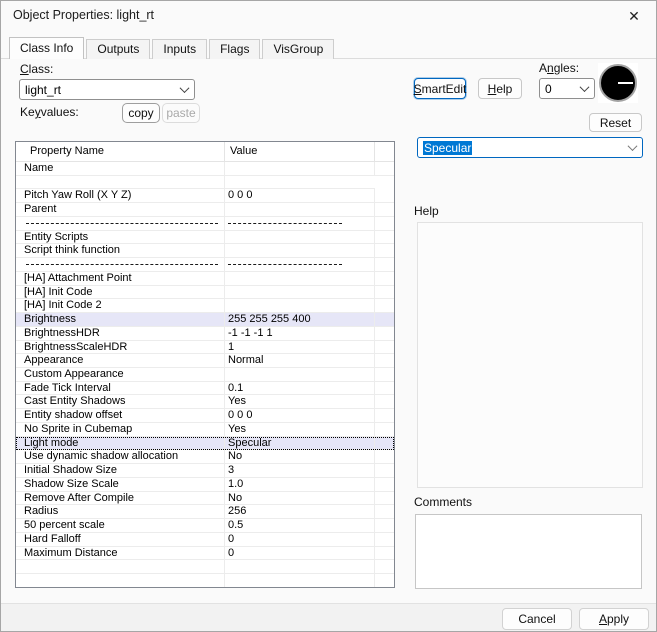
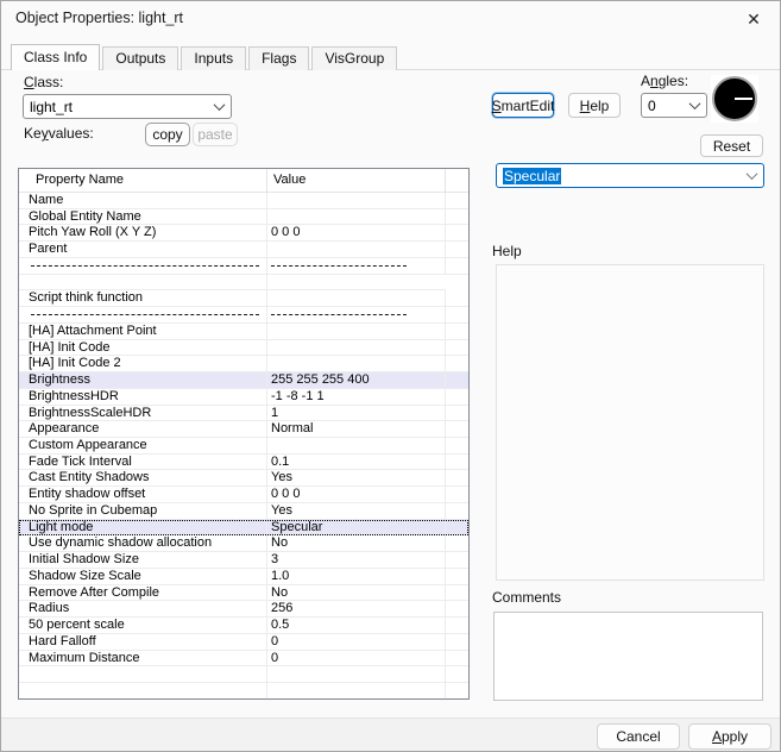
  Object Properties: light_rt
  ✕
  Class Info
  Outputs
  Inputs
  Flags
  VisGroup
  Class:
  light_rt
  Keyvalues:
  copy
  paste
  S
  martEdit
  H
  elp
  Angles:
  0
  Reset
  Specular
  Property Name
  Value
  Name
+ Global Entity Name
  Pitch Yaw Roll (X Y Z)
  0 0 0
  Parent
- Entity Scripts
  Script think function
  [HA] Attachment Point
  [HA] Init Code
  [HA] Init Code 2
  Brightness
  255 255 255 400
  BrightnessHDR
- -1 -1 -1 1
+ -1 -8 -1 1
  BrightnessScaleHDR
  1
  Appearance
  Normal
  Custom Appearance
  Fade Tick Interval
  0.1
  Cast Entity Shadows
  Yes
  Entity shadow offset
  0 0 0
  No Sprite in Cubemap
  Yes
  Light mode
  Specular
  Use dynamic shadow allocation
  No
  Initial Shadow Size
  3
  Shadow Size Scale
  1.0
  Remove After Compile
  No
  Radius
  256
  50 percent scale
  0.5
  Hard Falloff
  0
  Maximum Distance
  0
  Help
  Comments
  Cancel
  A
  pply
